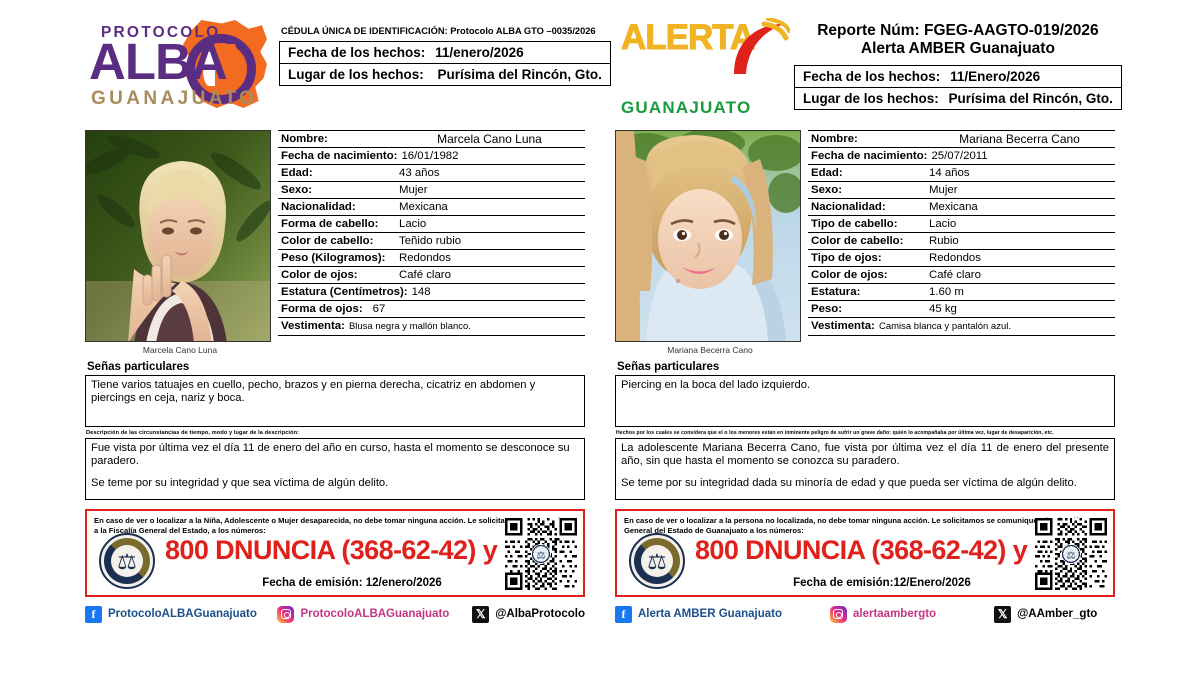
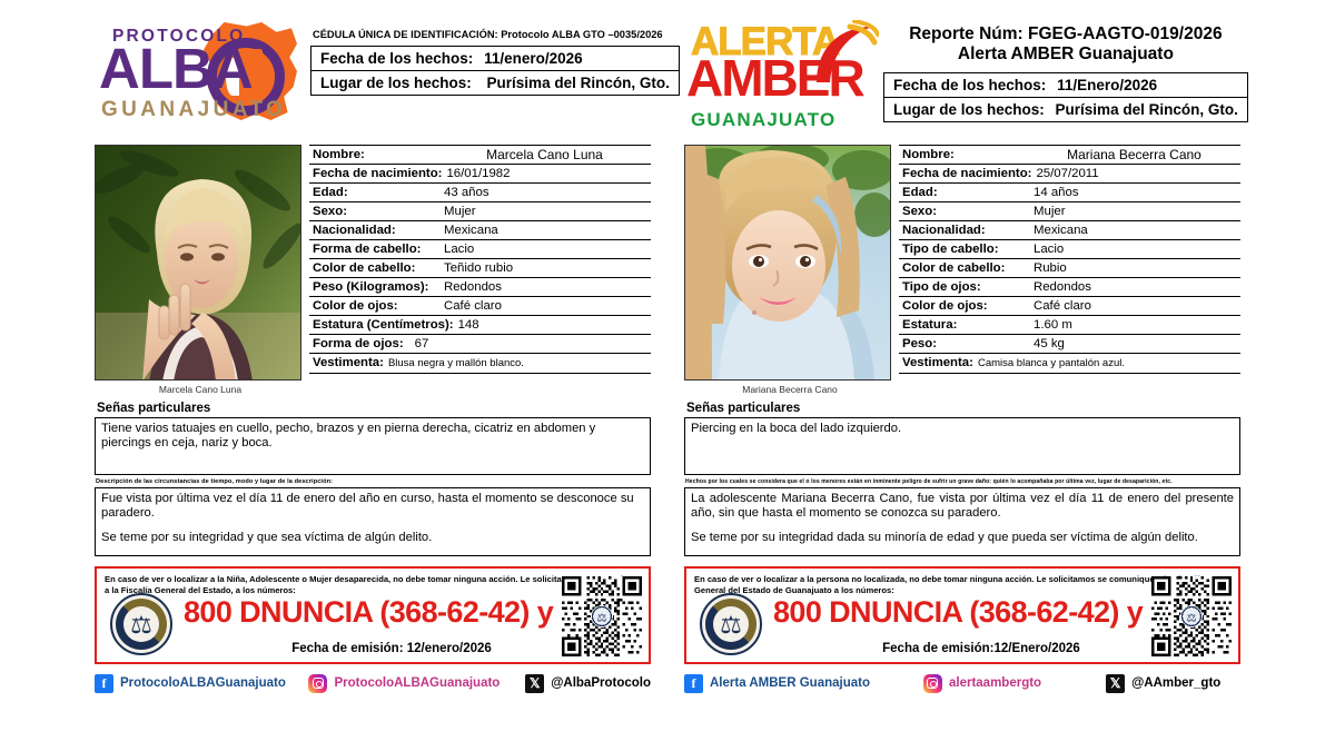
  PROTOCOLO
  ALBA
  GUANAJUATO
  CÉDULA ÚNICA DE IDENTIFICACIÓN: Protocolo ALBA GTO –0035/2026
  Fecha de los hechos: 11/enero/2026
  Lugar de los hechos: Purísima del Rincón, Gto.
  Marcela Cano Luna
  Nombre:	Marcela Cano Luna
  Fecha de nacimiento: 16/01/1982
  Edad:	43 años
  Sexo:	Mujer
  Nacionalidad:	Mexicana
  Forma de cabello:	Lacio
  Color de cabello:	Teñido rubio
  Peso (Kilogramos):	Redondos
  Color de ojos:	Café claro
  Estatura (Centímetros): 148
  Forma de ojos: 67
  Vestimenta: Blusa negra y mallón blanco.
  Señas particulares
  Tiene varios tatuajes en cuello, pecho, brazos y en pierna derecha, cicatriz en abdomen y piercings en ceja, nariz y boca.
  Fue vista por última vez el día 11 de enero del año en curso, hasta el momento se desconoce su paradero.
  Se teme por su integridad y que sea víctima de algún delito.
  En caso de ver o localizar a la Niña, Adolescente o Mujer desaparecida, no debe tomar ninguna acción. Le solicita a la Fiscalía General del Estado, a los números:
  ⚖
  800 DNUNCIA (368-62-42) y
  Fecha de emisión: 12/enero/2026
  ⚖
  f
  ProtocoloALBAGuanajuato
  ProtocoloALBAGuanajuato
  𝕏
  @AlbaProtocolo
  ALERTA
+ AMBER
  GUANAJUATO
  Reporte Núm: FGEG-AAGTO-019/2026
  Alerta AMBER Guanajuato
  Fecha de los hechos: 11/Enero/2026
  Lugar de los hechos: Purísima del Rincón, Gto.
  Mariana Becerra Cano
  Nombre:	Mariana Becerra Cano
  Fecha de nacimiento: 25/07/2011
  Edad:	14 años
  Sexo:	Mujer
  Nacionalidad:	Mexicana
  Tipo de cabello:	Lacio
  Color de cabello:	Rubio
  Tipo de ojos:	Redondos
  Color de ojos:	Café claro
  Estatura:	1.60 m
  Peso:	45 kg
  Vestimenta: Camisa blanca y pantalón azul.
  Señas particulares
  Piercing en la boca del lado izquierdo.
  La adolescente Mariana Becerra Cano, fue vista por última vez el día 11 de enero del presente año, sin que hasta el momento se conozca su paradero.
  Se teme por su integridad dada su minoría de edad y que pueda ser víctima de algún delito.
  En caso de ver o localizar a la persona no localizada, no debe tomar ninguna acción. Le solicitamos se comuniqu General del Estado de Guanajuato a los números:
  ⚖
  800 DNUNCIA (368-62-42) y
  Fecha de emisión:12/Enero/2026
  ⚖
  f
  Alerta AMBER Guanajuato
  alertaambergto
  𝕏
  @AAmber_gto
